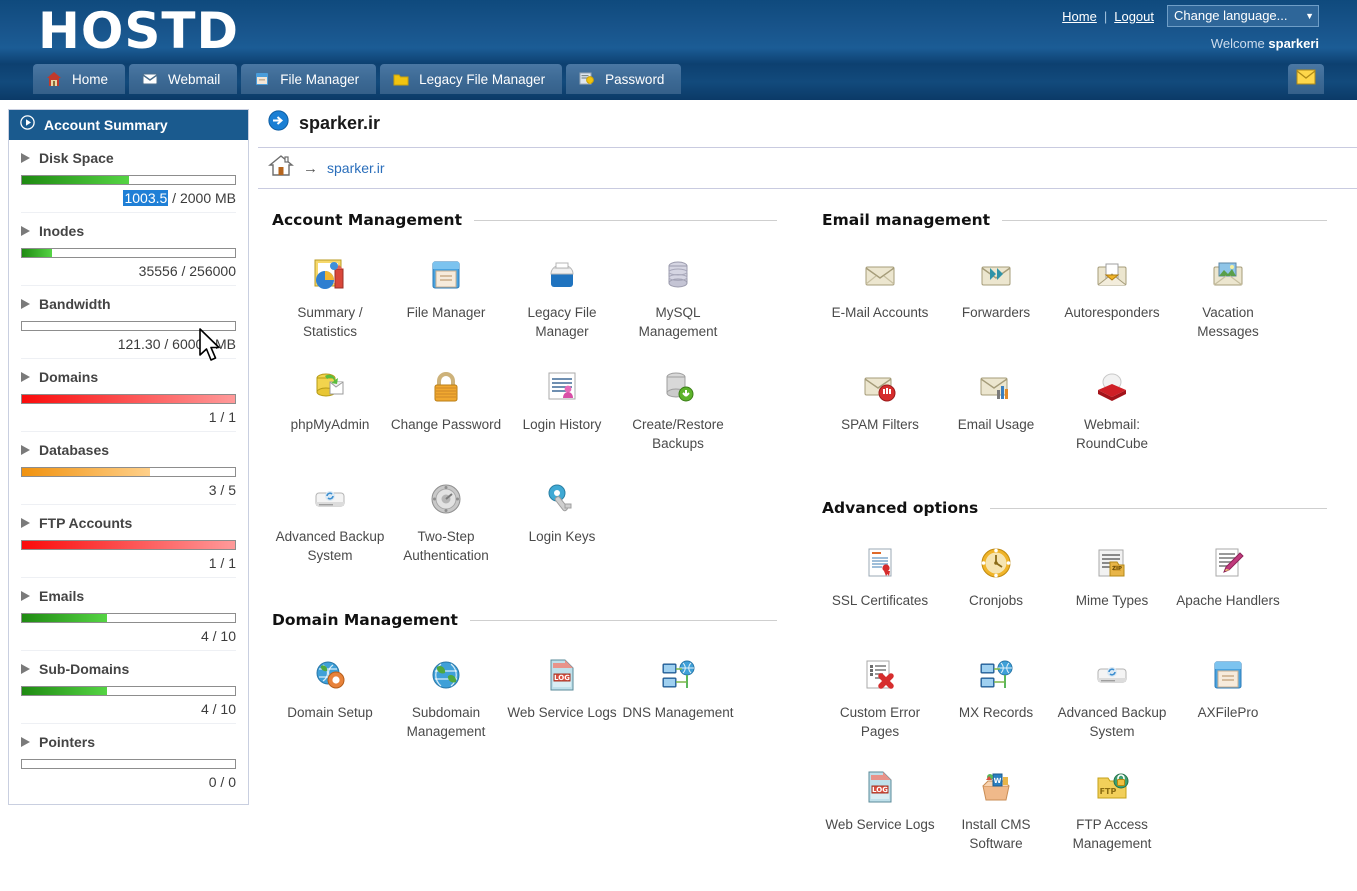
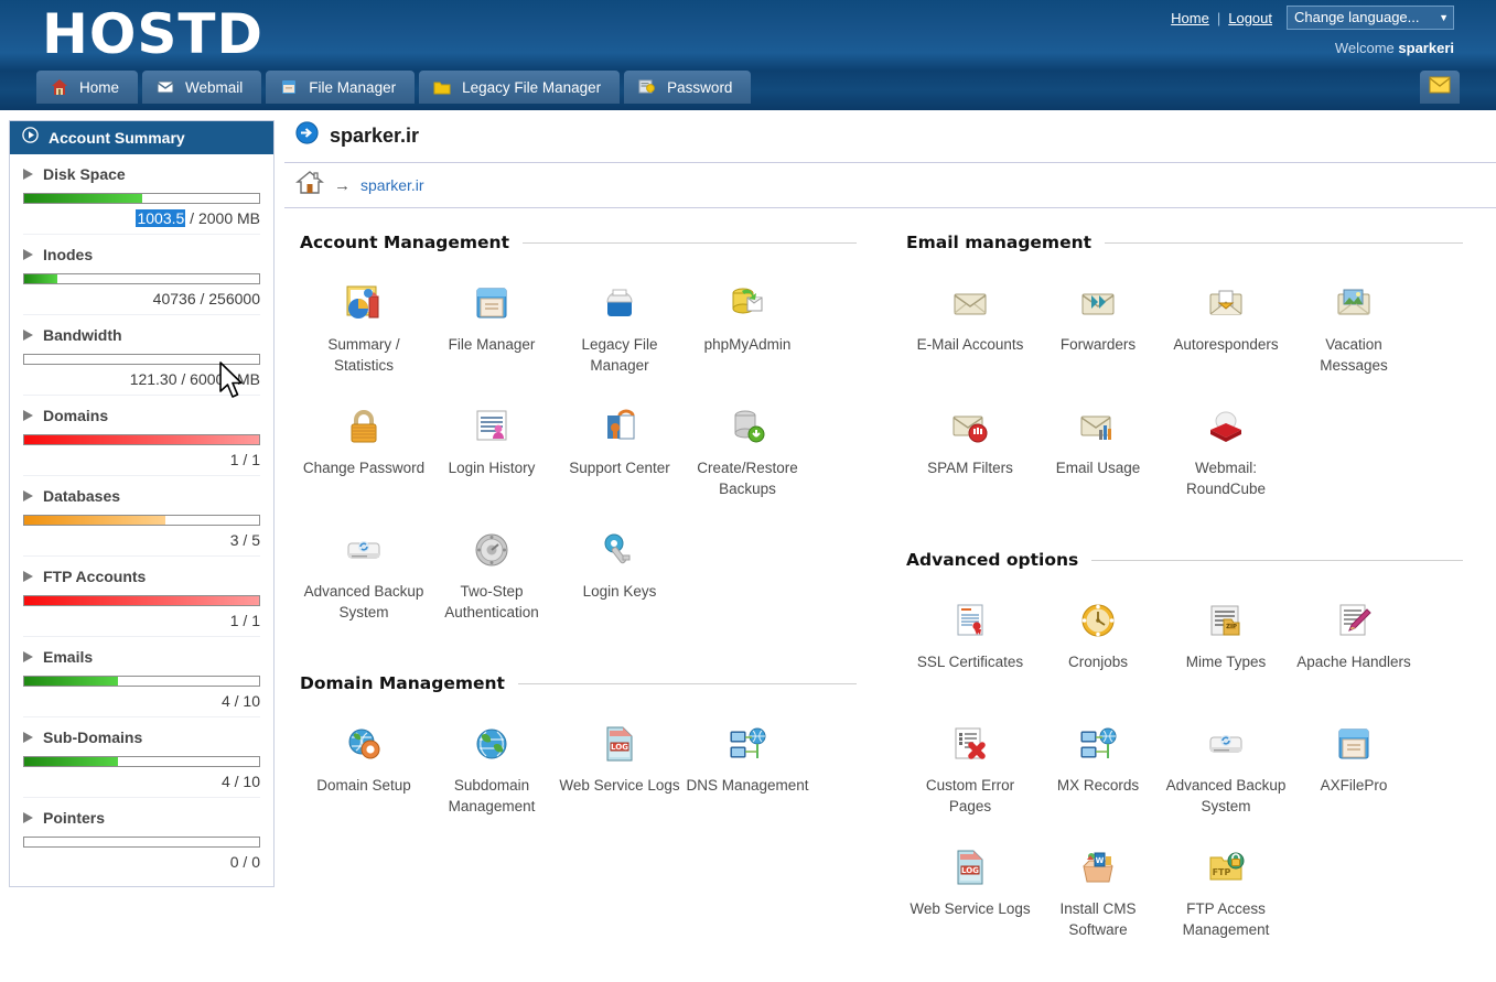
  HOSTD
  Home
  |
  Logout
  Change language...
  ▼
  Welcome sparkeri
  Home
  Webmail
  File Manager
  Legacy File Manager
  Password
  Account Summary
  Disk Space
  1003.5 / 2000 MB
  Inodes
- 35556 / 256000
+ 40736 / 256000
  Bandwidth
  121.30 / 600 MB
  Domains
  1 / 1
  Databases
  3 / 5
  FTP Accounts
  1 / 1
  Emails
  4 / 10
  Sub-Domains
  4 / 10
  Pointers
  0 / 0
  sparker.ir
  →
  sparker.ir
  Account Management
  Summary / Statistics
  File Manager
  Legacy File Manager
- MySQL Management
  phpMyAdmin
  Change Password
  Login History
+ Support Center
  Create/Restore Backups
  Advanced Backup System
  Two-Step Authentication
  Login Keys
  Domain Management
  Domain Setup
  Subdomain Management
  LOG
  Web Service Logs
  DNS Management
  Email management
  E-Mail Accounts
  Forwarders
  Autoresponders
  Vacation Messages
  SPAM Filters
  Email Usage
  Webmail: RoundCube
  Advanced options
  SSL Certificates
  Cronjobs
  Mime Types
  Apache Handlers
  Custom Error Pages
  MX Records
  Advanced Backup System
  AXFilePro
  LOG
  Web Service Logs
  W
  Install CMS Software
  FTP
  FTP Access Management
